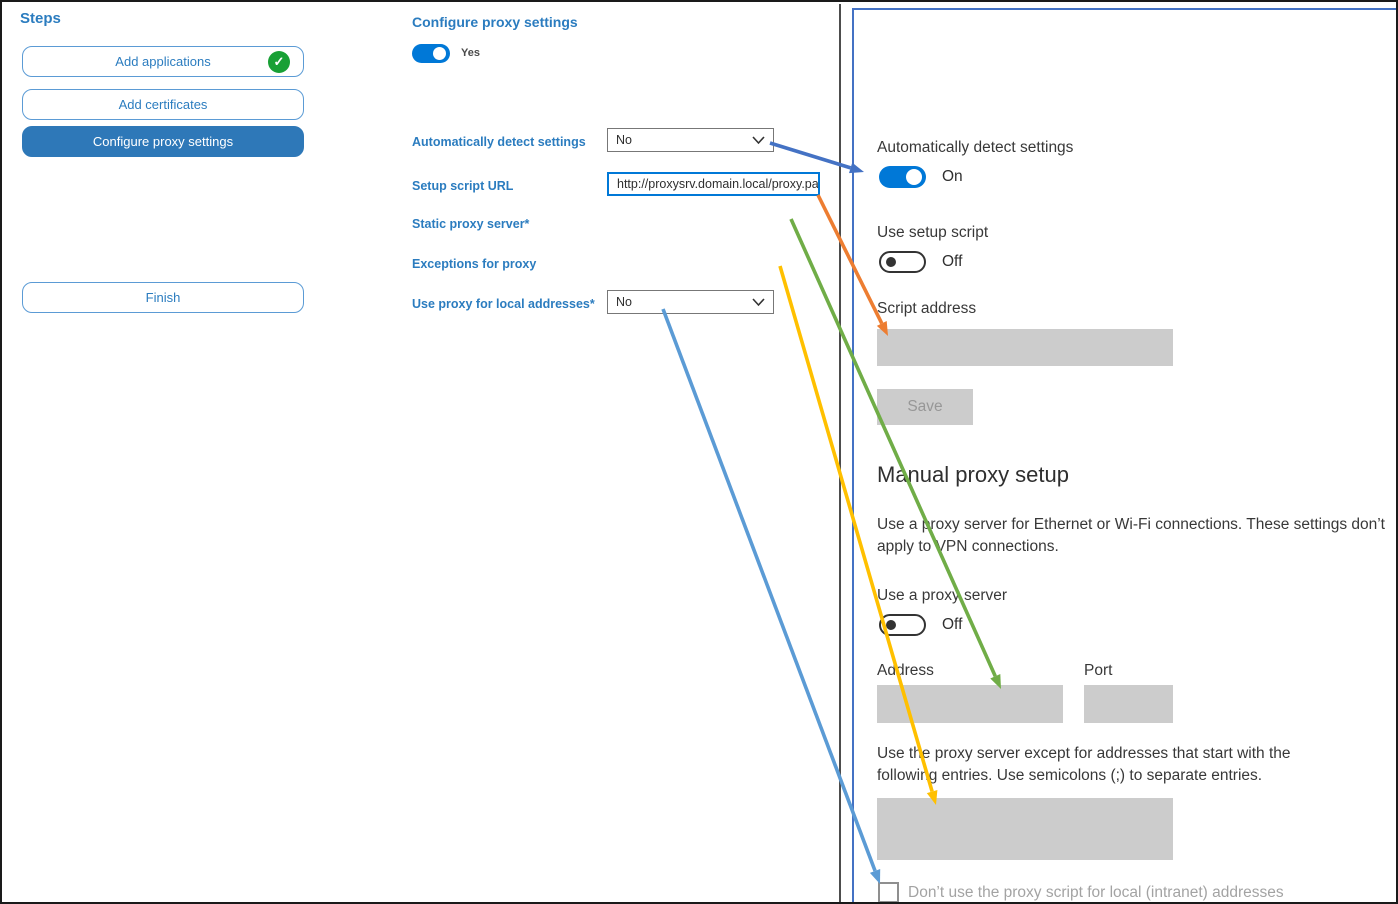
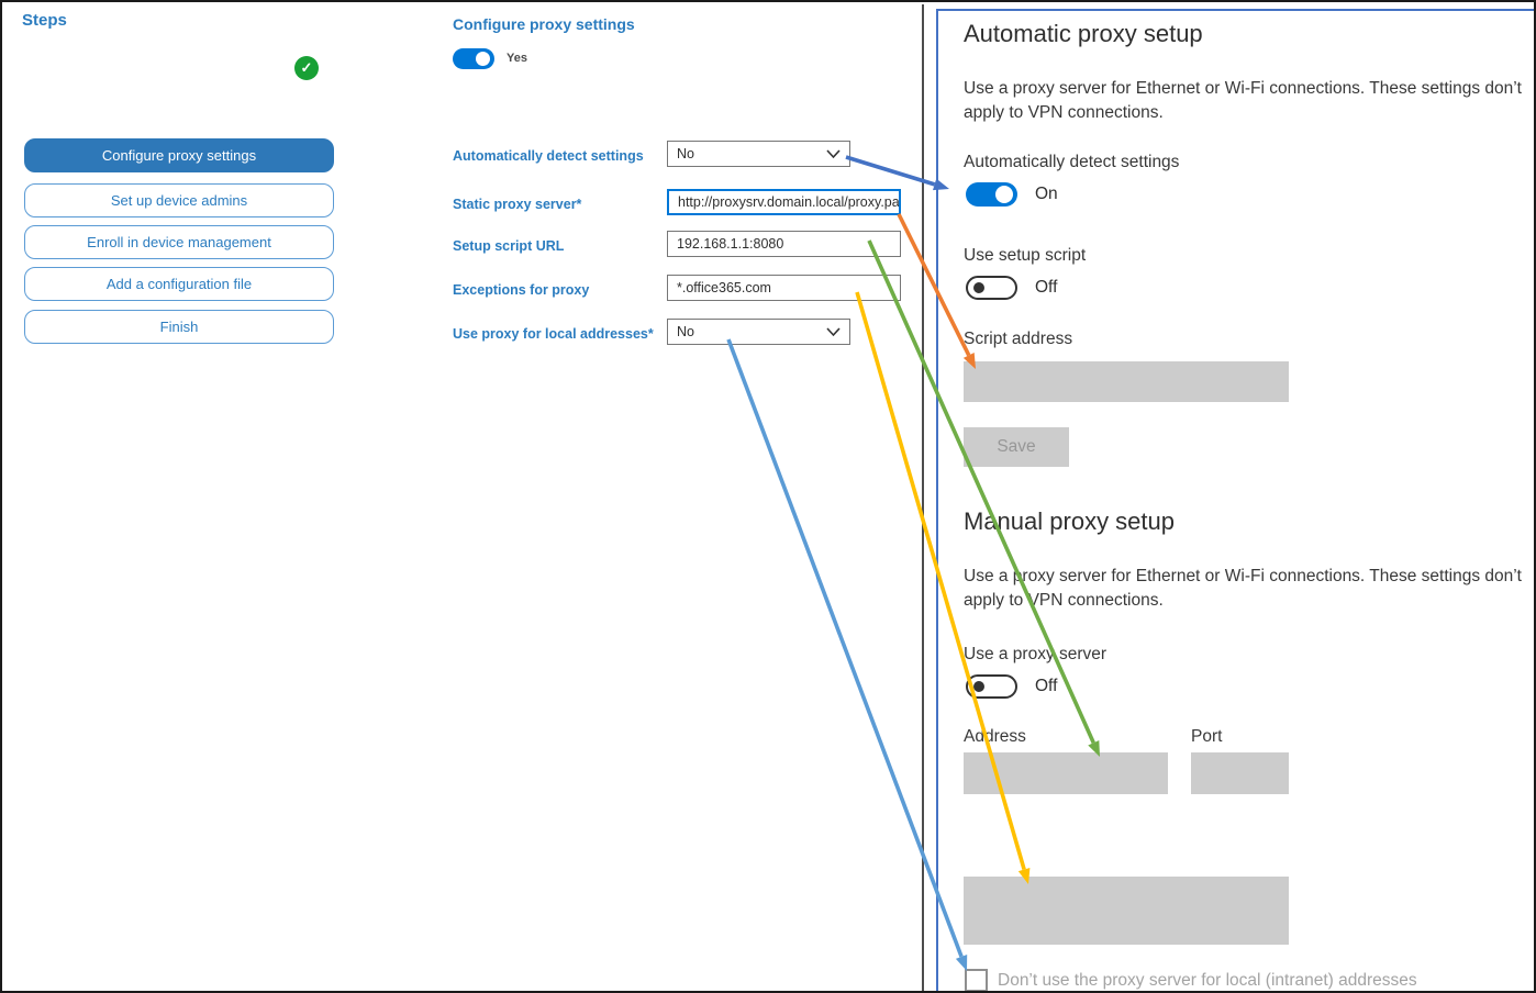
  Steps
- Add applications
  ✓
- Add certificates
  Configure proxy settings
+ Set up device admins
+ Enroll in device management
+ Add a configuration file
  Finish
  Configure proxy settings
  Yes
  Automatically detect settings
  No
- Setup script URL
+ Static proxy server*
  http://proxysrv.domain.local/proxy.pa
- Static proxy server*
+ Setup script URL
+ 192.168.1.1:8080
  Exceptions for proxy
+ *.office365.com
  Use proxy for local addresses*
  No
+ Automatic proxy setup
+ Use a proxy server for Ethernet or Wi-Fi connections. These settings don’t apply to VPN connections.
  Automatically detect settings
  On
  Use setup script
  Off
  Script address
  Save
  Manual proxy setup
  Use aroxy server for Ethernet or Wi-Fi connections. These settings don’t apply to VPN connections.
  Use a proxy server
  Off
  Address
  Port
- Use the proxy server except for addresses that start with the following entries. Use semicolons (;) to separate entries.
- Don’t use the proxy script for local (intranet) addresses
+ Don’t use the proxy server for local (intranet) addresses
